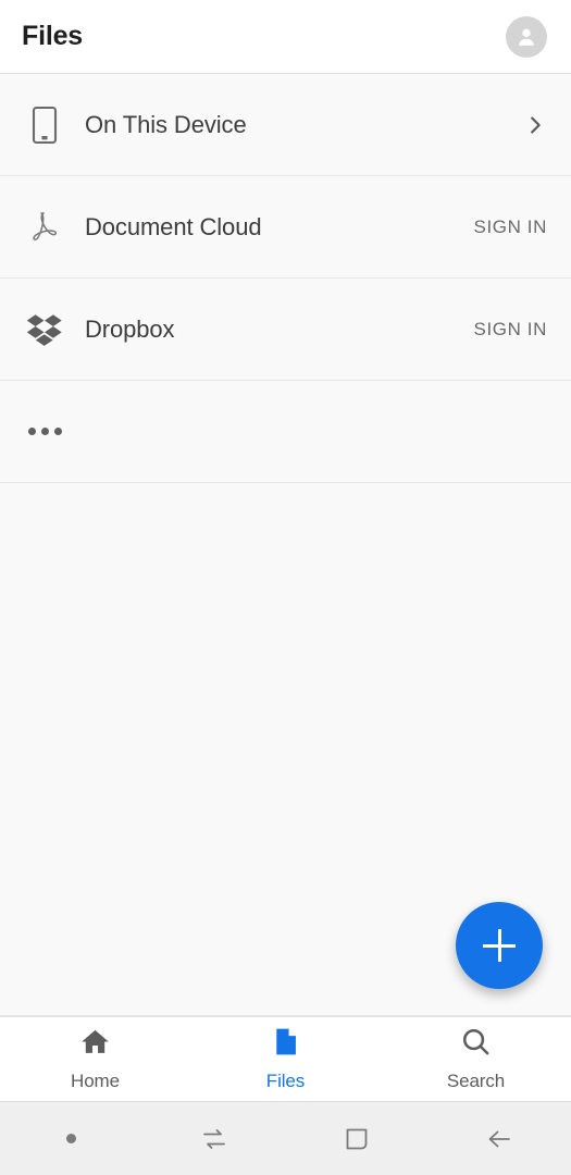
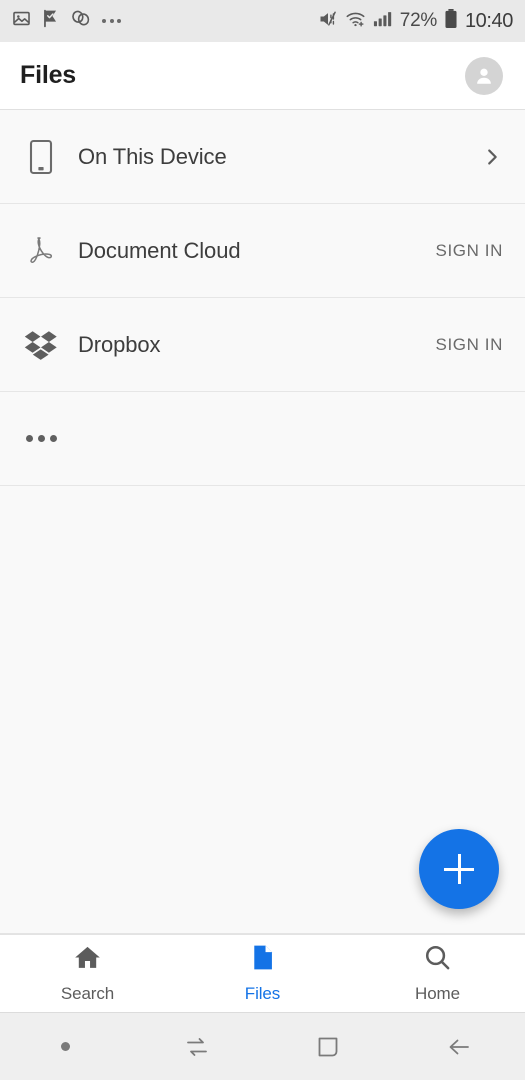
+ 72%
+ 10:40
  Files
  On This Device
  Document Cloud
  SIGN IN
  Dropbox
  SIGN IN
- Home
+ Search
  Files
- Search
+ Home
